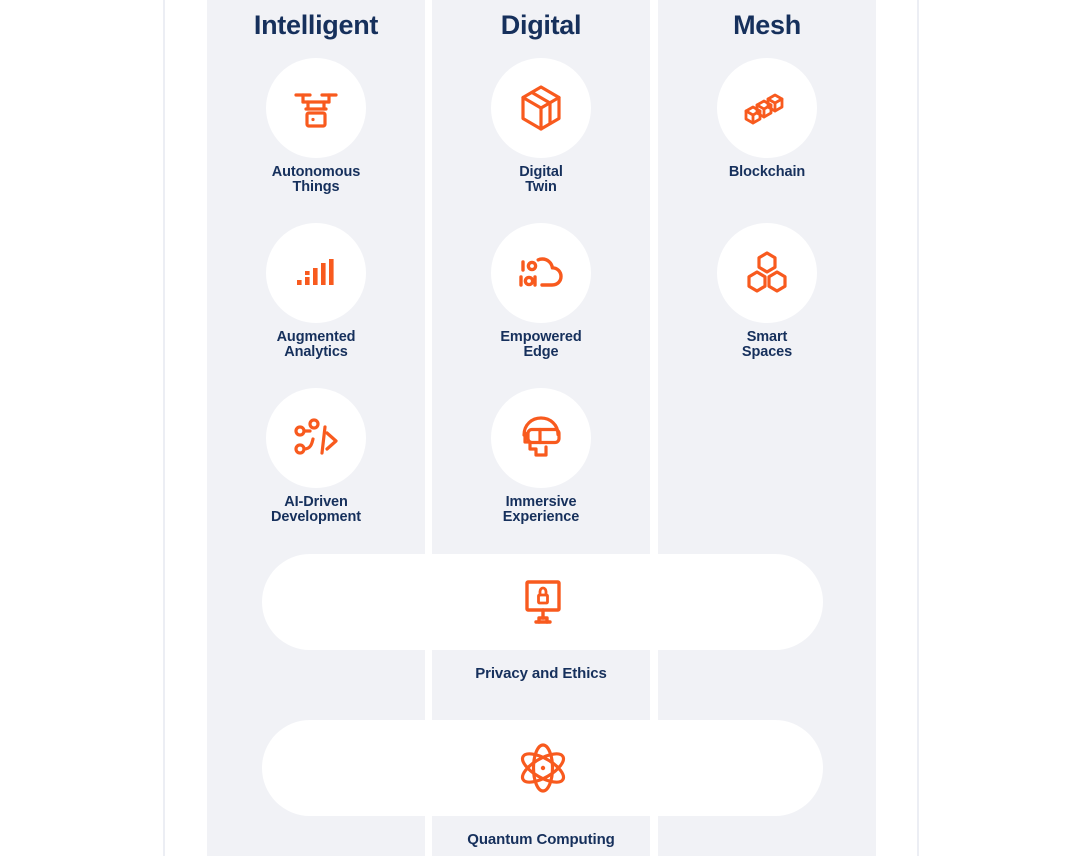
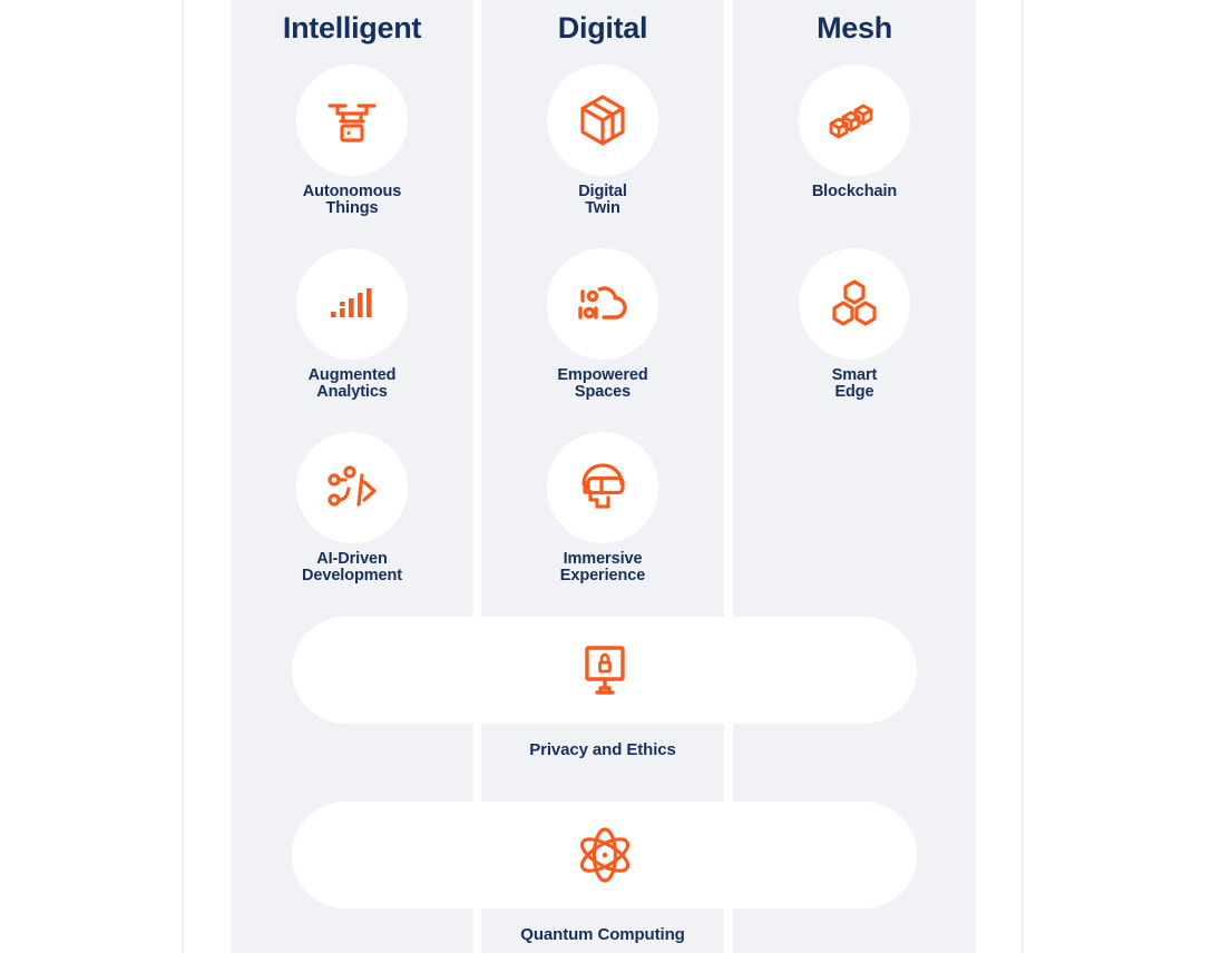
  Intelligent
  Autonomous
  Things
  Augmented
  Analytics
  AI-Driven
  Development
  Digital
  Digital
  Twin
  Empowered
- Edge
+ Spaces
  Immersive
  Experience
  Mesh
  Blockchain
  Smart
- Spaces
+ Edge
  Privacy and Ethics
  Quantum Computing
